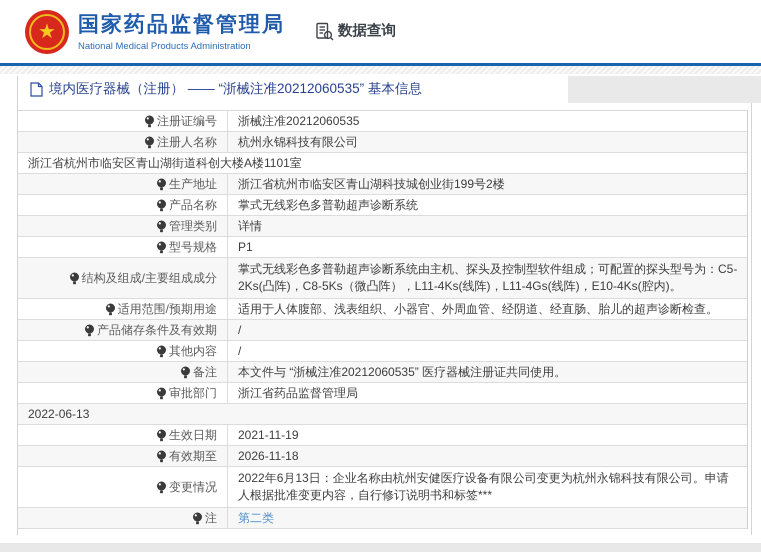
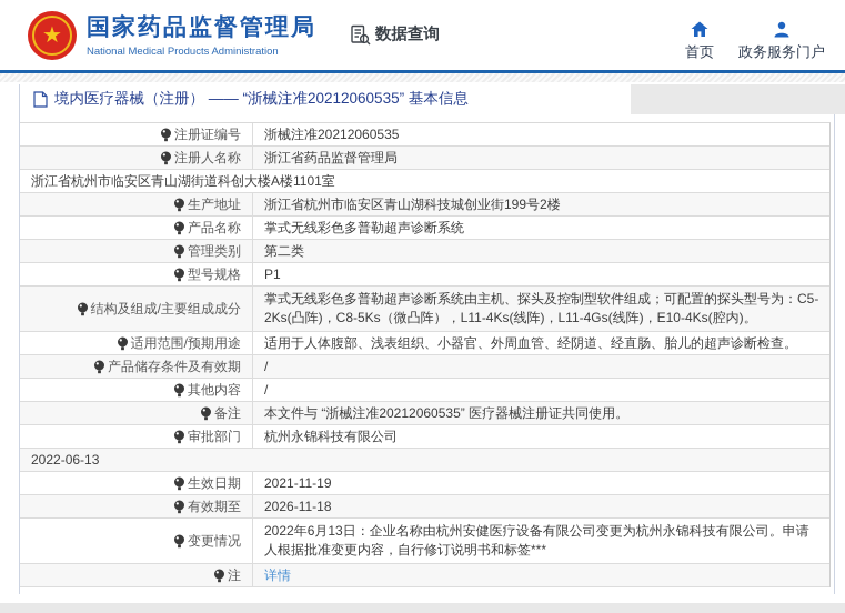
  ★
  国家药品监督管理局
  National Medical Products Administration
  数据查询
+ 首页
+ 政务服务门户
  境内医疗器械（注册） —— “浙械注准20212060535” 基本信息
  注册证编号
  浙械注准20212060535
  注册人名称
- 杭州永锦科技有限公司
+ 浙江省药品监督管理局
  浙江省杭州市临安区青山湖街道科创大楼A楼1101室
  生产地址
  浙江省杭州市临安区青山湖科技城创业街199号2楼
  产品名称
  掌式无线彩色多普勒超声诊断系统
  管理类别
- 详情
+ 第二类
  型号规格
  P1
  结构及组成/主要组成成分
  掌式无线彩色多普勒超声诊断系统由主机、探头及控制型软件组成；可配置的探头型号为：C5-2Ks(凸阵)，C8-5Ks（微凸阵），L11-4Ks(线阵)，L11-4Gs(线阵)，E10-4Ks(腔内)。
  适用范围/预期用途
  适用于人体腹部、浅表组织、小器官、外周血管、经阴道、经直肠、胎儿的超声诊断检查。
  产品储存条件及有效期
  /
  其他内容
  /
  备注
  本文件与 “浙械注准20212060535” 医疗器械注册证共同使用。
  审批部门
- 浙江省药品监督管理局
+ 杭州永锦科技有限公司
  2022-06-13
  生效日期
  2021-11-19
  有效期至
  2026-11-18
  变更情况
  2022年6月13日：企业名称由杭州安健医疗设备有限公司变更为杭州永锦科技有限公司。申请人根据批准变更内容，自行修订说明书和标签***
  注
- 第二类
+ 详情
